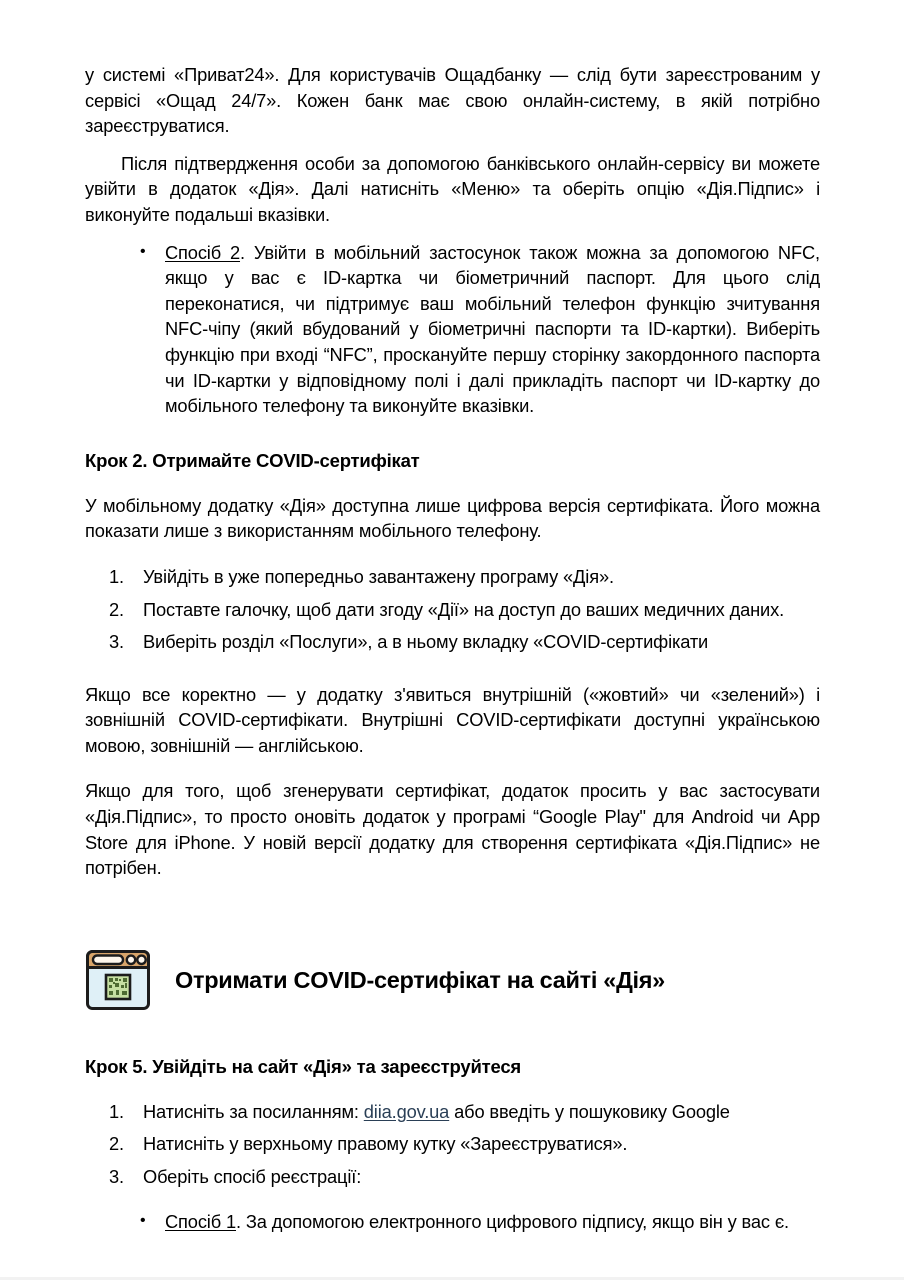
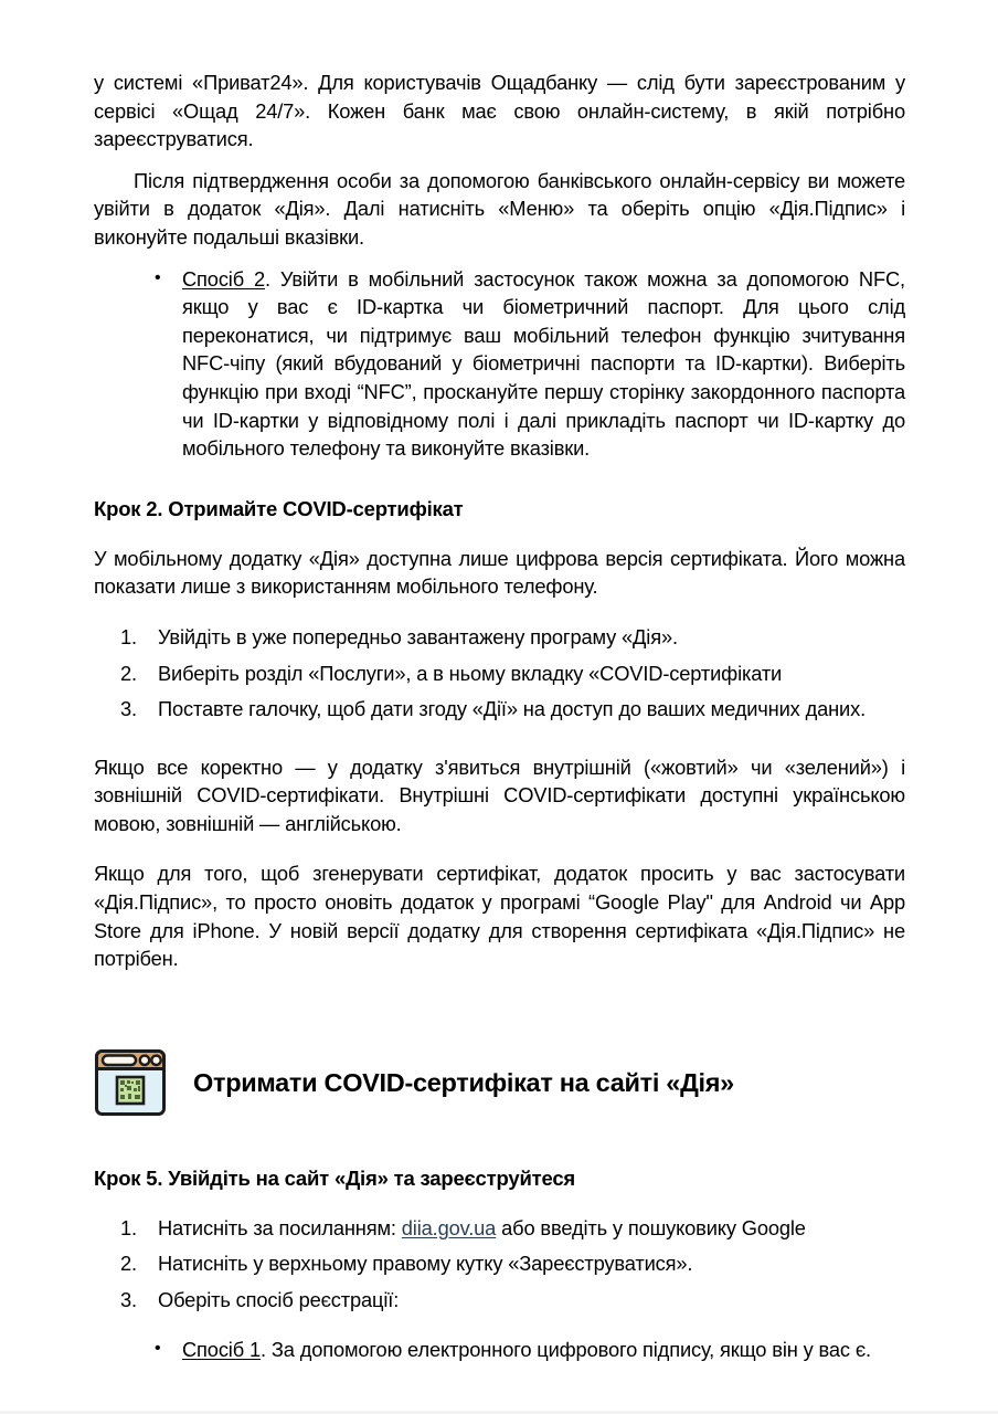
  у системі «Приват24». Для користувачів Ощадбанку — слід бути зареєстрованим у сервісі «Ощад 24/7». Кожен банк має свою онлайн-систему, в якій потрібно зареєструватися.
  Після підтвердження особи за допомогою банківського онлайн-сервісу ви можете увійти в додаток «Дія». Далі натисніть «Меню» та оберіть опцію «Дія.Підпис» і виконуйте подальші вказівки.
  Спосіб 2. Увійти в мобільний застосунок також можна за допомогою NFC, якщо у вас є ID-картка чи біометричний паспорт. Для цього слід переконатися, чи підтримує ваш мобільний телефон функцію зчитування NFC-чіпу (який вбудований у біометричні паспорти та ID-картки). Виберіть функцію при вході “NFC”, проскануйте першу сторінку закордонного паспорта чи ID-картки у відповідному полі і далі прикладіть паспорт чи ID-картку до мобільного телефону та виконуйте вказівки.
  Крок 2. Отримайте COVID-сертифікат
  У мобільному додатку «Дія» доступна лише цифрова версія сертифіката. Його можна показати лише з використанням мобільного телефону.
  1.
  Увійдіть в уже попередньо завантажену програму «Дія».
  2.
- Поставте галочку, щоб дати згоду «Дії» на доступ до ваших медичних даних.
+ Виберіть розділ «Послуги», а в ньому вкладку «COVID-сертифікати
  3.
- Виберіть розділ «Послуги», а в ньому вкладку «COVID-сертифікати
+ Поставте галочку, щоб дати згоду «Дії» на доступ до ваших медичних даних.
  Якщо все коректно — у додатку з'явиться внутрішній («жовтий» чи «зелений») і зовнішній COVID-сертифікати. Внутрішні COVID-сертифікати доступні українською мовою, зовнішній — англійською.
  Якщо для того, щоб згенерувати сертифікат, додаток просить у вас застосувати «Дія.Підпис», то просто оновіть додаток у програмі “Google Play" для Android чи App Store для iPhone. У новій версії додатку для створення сертифіката «Дія.Підпис» не потрібен.
  Отримати COVID-сертифікат на сайті «Дія»
  Крок 5. Увійдіть на сайт «Дія» та зареєструйтеся
  1.
  Натисніть за посиланням: diia.gov.ua або введіть у пошуковику Google
  2.
  Натисніть у верхньому правому кутку «Зареєструватися».
  3.
  Оберіть спосіб реєстрації:
  Спосіб 1. За допомогою електронного цифрового підпису, якщо він у вас є.
